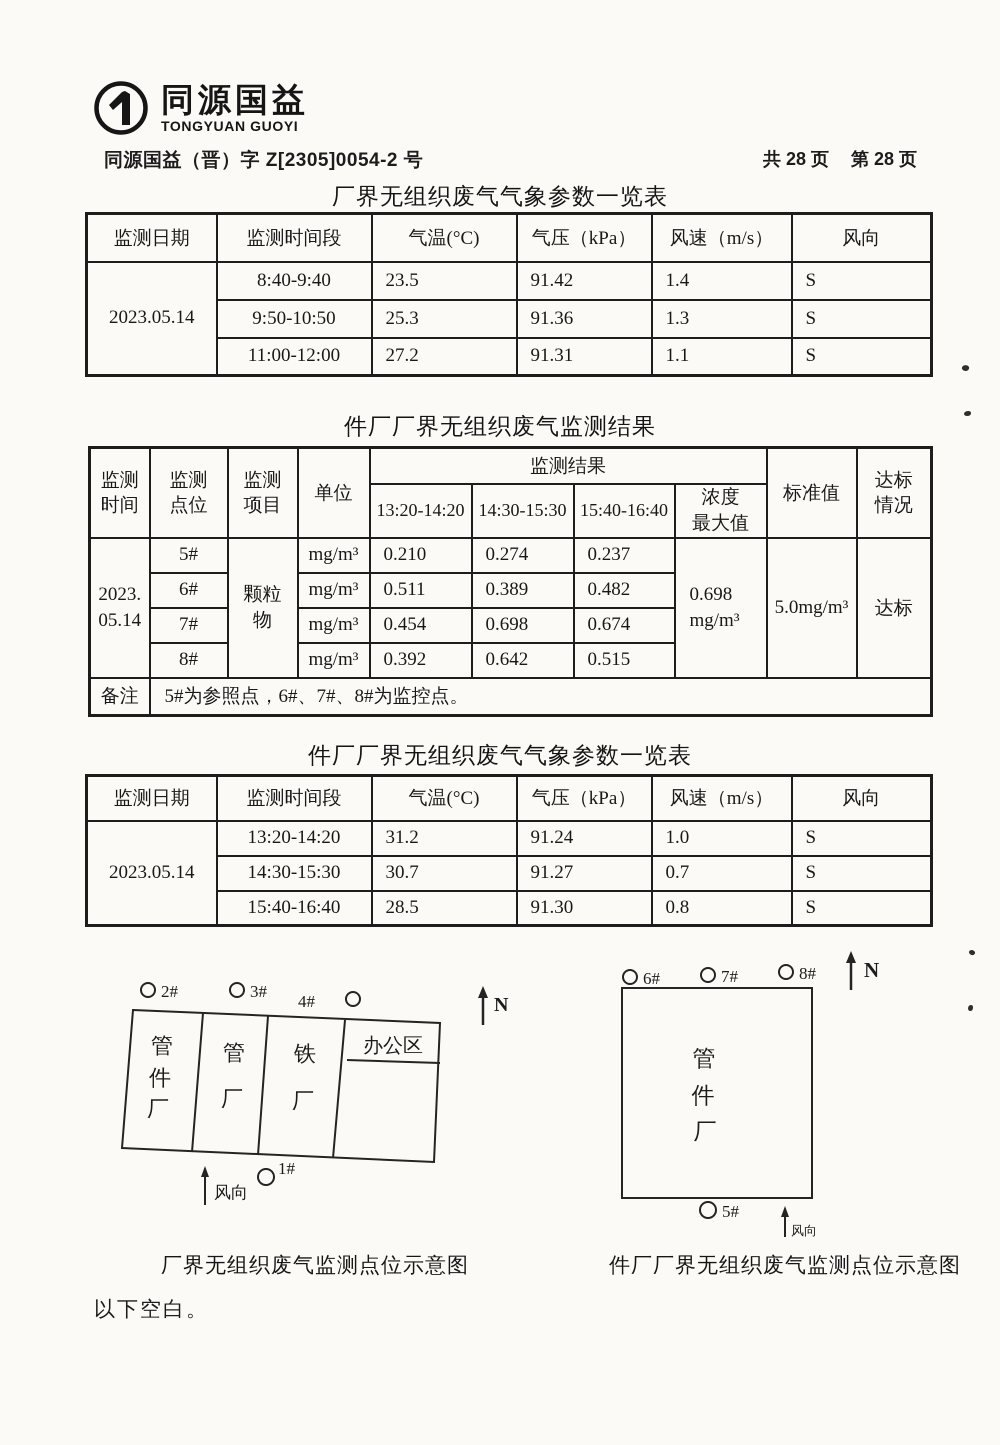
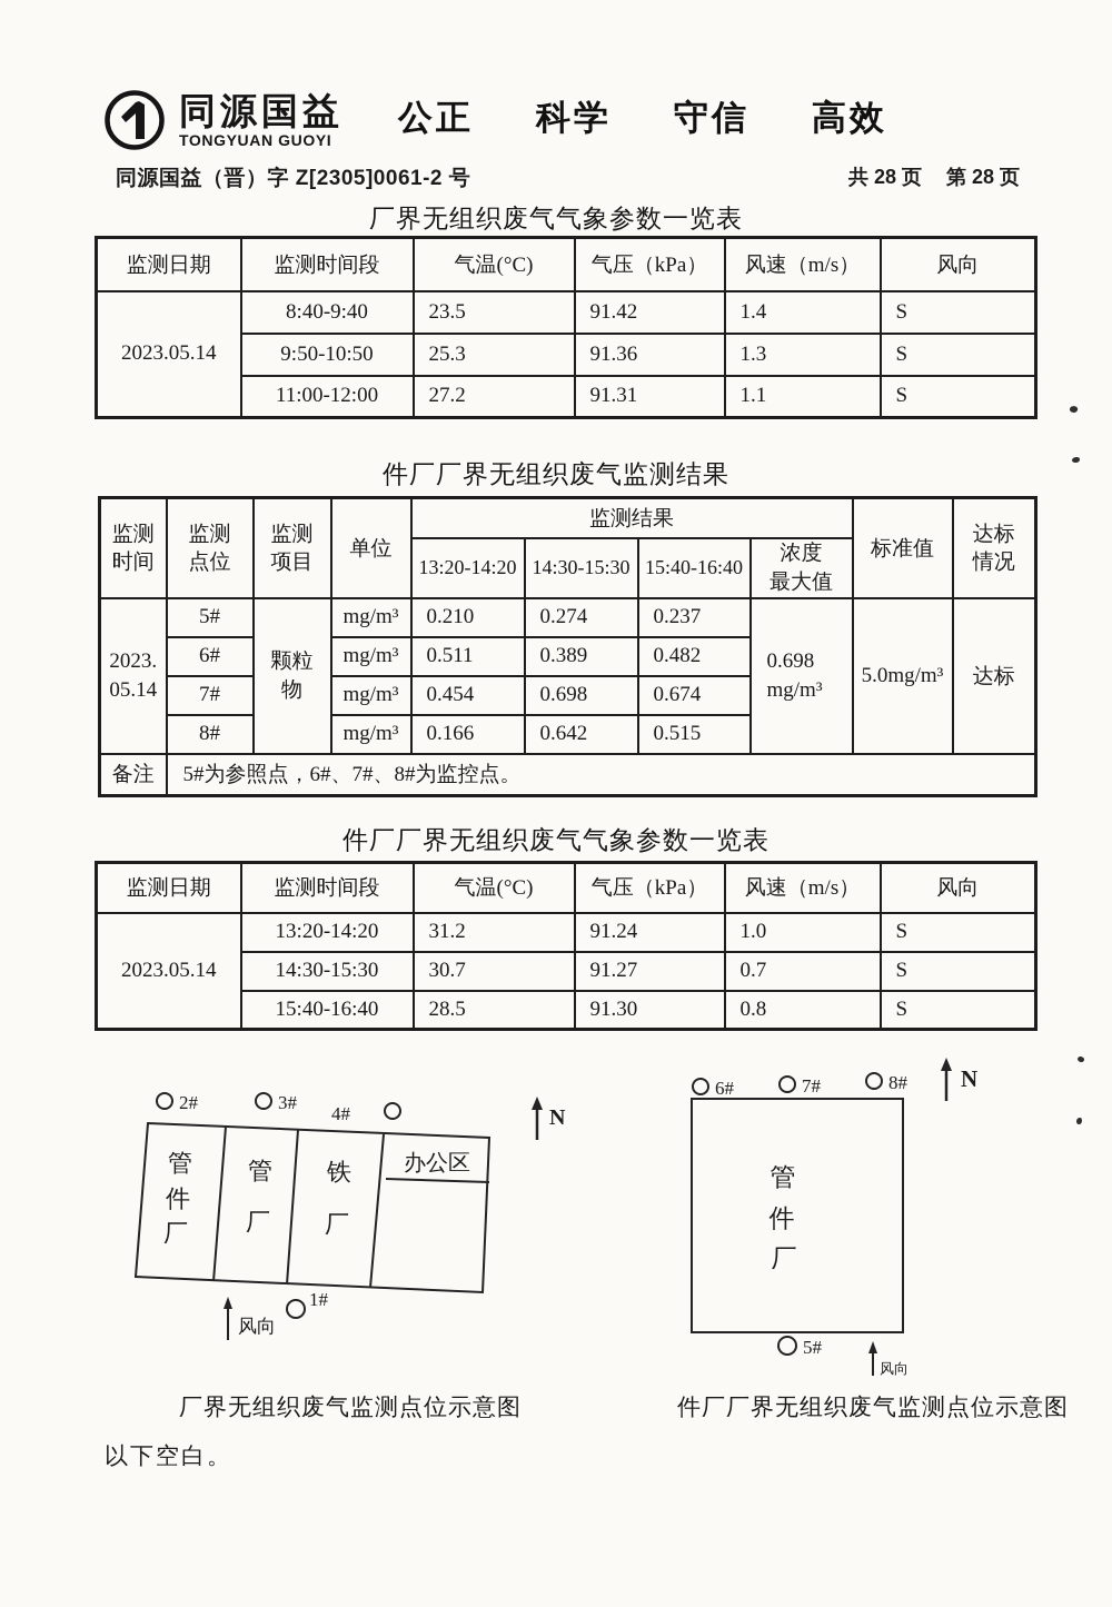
  同源国益
  TONGYUAN GUOYI
+ 公正
+ 科学
+ 守信
+ 高效
- 同源国益（晋）字 Z[2305]0054-2 号
+ 同源国益（晋）字 Z[2305]0061-2 号
  共 28 页
  第 28 页
  厂界无组织废气气象参数一览表
  监测日期	监测时间段	气温(°C)	气压（kPa）	风速（m/s）	风向
  2023.05.14	8:40-9:40	23.5	91.42	1.4	S
  9:50-10:50	25.3	91.36	1.3	S
  11:00-12:00	27.2	91.31	1.1	S
  件厂厂界无组织废气监测结果
  监测 时间	监测 点位	监测 项目	单位	监测结果	标准值	达标 情况
  13:20-14:20	14:30-15:30	15:40-16:40	浓度 最大值
  2023. 05.14	5#	颗粒 物	mg/m³	0.210	0.274	0.237	0.698 mg/m³	5.0mg/m³	达标
  6#	mg/m³	0.511	0.389	0.482
  7#	mg/m³	0.454	0.698	0.674
- 8#	mg/m³	0.392	0.642	0.515
+ 8#	mg/m³	0.166	0.642	0.515
  备注	5#为参照点，6#、7#、8#为监控点。
  件厂厂界无组织废气气象参数一览表
  监测日期	监测时间段	气温(°C)	气压（kPa）	风速（m/s）	风向
  2023.05.14	13:20-14:20	31.2	91.24	1.0	S
  14:30-15:30	30.7	91.27	0.7	S
  15:40-16:40	28.5	91.30	0.8	S
  2#
  3#
  4#
  1#
  管
  件
  厂
  管
  厂
  铁
  厂
  办公区
  风向
  N
  6#
  7#
  8#
  5#
  管
  件
  厂
  风向
  N
  厂界无组织废气监测点位示意图
  件厂厂界无组织废气监测点位示意图
  以下空白。
